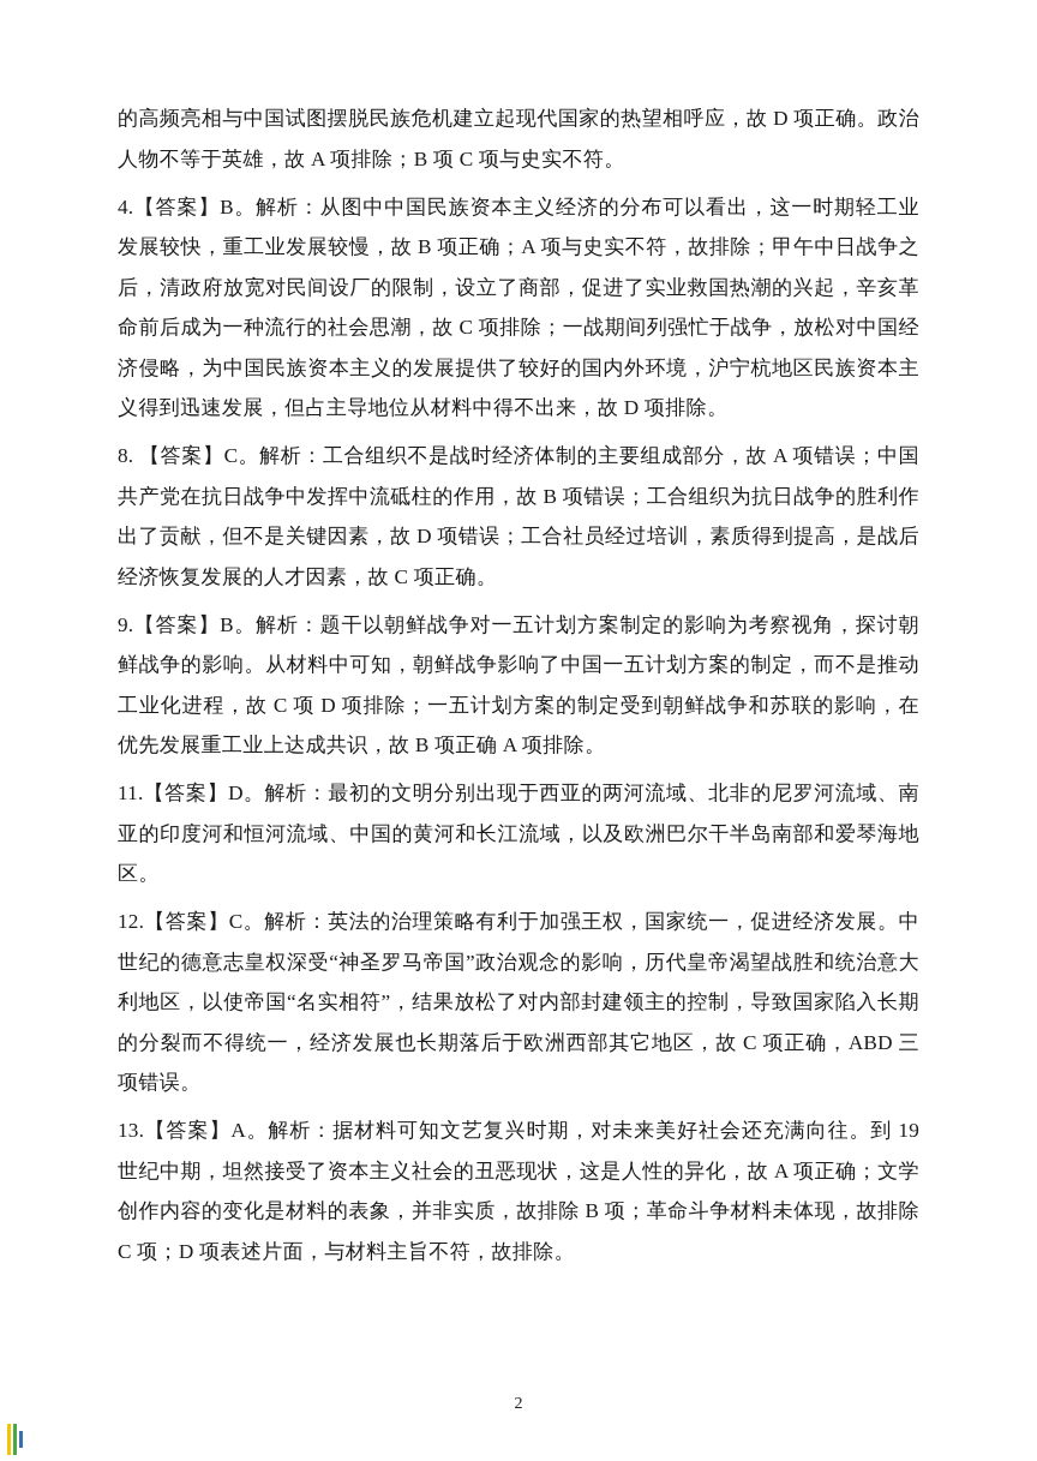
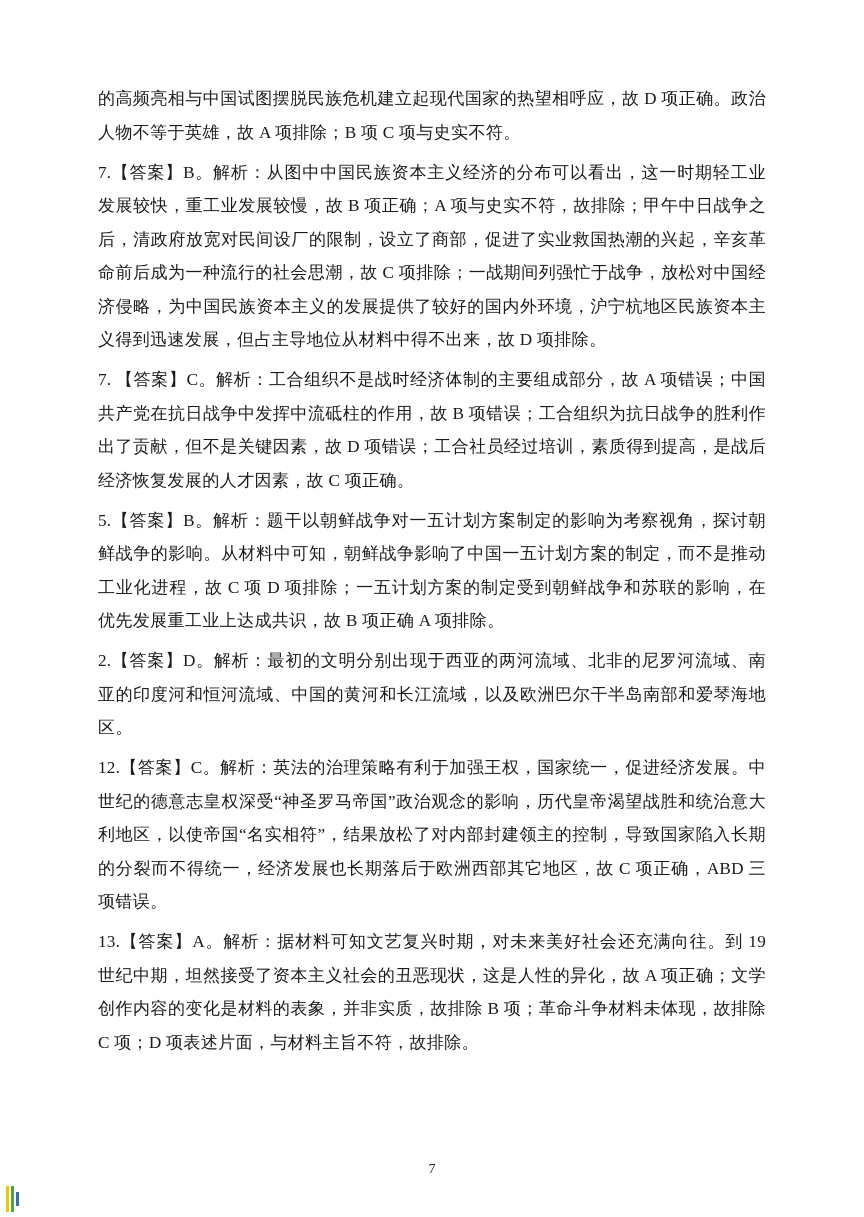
  的高频亮相与中国试图摆脱民族危机建立起现代国家的热望相呼应，故 D 项正确。政治人物不等于英雄，故 A 项排除；B 项 C 项与史实不符。
- 4.【答案】B。解析：从图中中国民族资本主义经济的分布可以看出，这一时期轻工业发展较快，重工业发展较慢，故 B 项正确；A 项与史实不符，故排除；甲午中日战争之后，清政府放宽对民间设厂的限制，设立了商部，促进了实业救国热潮的兴起，辛亥革命前后成为一种流行的社会思潮，故 C 项排除；一战期间列强忙于战争，放松对中国经济侵略，为中国民族资本主义的发展提供了较好的国内外环境，沪宁杭地区民族资本主义得到迅速发展，但占主导地位从材料中得不出来，故 D 项排除。
+ 7.【答案】B。解析：从图中中国民族资本主义经济的分布可以看出，这一时期轻工业发展较快，重工业发展较慢，故 B 项正确；A 项与史实不符，故排除；甲午中日战争之后，清政府放宽对民间设厂的限制，设立了商部，促进了实业救国热潮的兴起，辛亥革命前后成为一种流行的社会思潮，故 C 项排除；一战期间列强忙于战争，放松对中国经济侵略，为中国民族资本主义的发展提供了较好的国内外环境，沪宁杭地区民族资本主义得到迅速发展，但占主导地位从材料中得不出来，故 D 项排除。
- 8. 【答案】C。解析：工合组织不是战时经济体制的主要组成部分，故 A 项错误；中国共产党在抗日战争中发挥中流砥柱的作用，故 B 项错误；工合组织为抗日战争的胜利作出了贡献，但不是关键因素，故 D 项错误；工合社员经过培训，素质得到提高，是战后经济恢复发展的人才因素，故 C 项正确。
+ 7. 【答案】C。解析：工合组织不是战时经济体制的主要组成部分，故 A 项错误；中国共产党在抗日战争中发挥中流砥柱的作用，故 B 项错误；工合组织为抗日战争的胜利作出了贡献，但不是关键因素，故 D 项错误；工合社员经过培训，素质得到提高，是战后经济恢复发展的人才因素，故 C 项正确。
- 9.【答案】B。解析：题干以朝鲜战争对一五计划方案制定的影响为考察视角，探讨朝鲜战争的影响。从材料中可知，朝鲜战争影响了中国一五计划方案的制定，而不是推动工业化进程，故 C 项 D 项排除；一五计划方案的制定受到朝鲜战争和苏联的影响，在优先发展重工业上达成共识，故 B 项正确 A 项排除。
+ 5.【答案】B。解析：题干以朝鲜战争对一五计划方案制定的影响为考察视角，探讨朝鲜战争的影响。从材料中可知，朝鲜战争影响了中国一五计划方案的制定，而不是推动工业化进程，故 C 项 D 项排除；一五计划方案的制定受到朝鲜战争和苏联的影响，在优先发展重工业上达成共识，故 B 项正确 A 项排除。
- 11.【答案】D。解析：最初的文明分别出现于西亚的两河流域、北非的尼罗河流域、南亚的印度河和恒河流域、中国的黄河和长江流域，以及欧洲巴尔干半岛南部和爱琴海地区。
+ 2.【答案】D。解析：最初的文明分别出现于西亚的两河流域、北非的尼罗河流域、南亚的印度河和恒河流域、中国的黄河和长江流域，以及欧洲巴尔干半岛南部和爱琴海地区。
  12.【答案】C。解析：英法的治理策略有利于加强王权，国家统一，促进经济发展。中世纪的德意志皇权深受“神圣罗马帝国”政治观念的影响，历代皇帝渴望战胜和统治意大利地区，以使帝国“名实相符”，结果放松了对内部封建领主的控制，导致国家陷入长期的分裂而不得统一，经济发展也长期落后于欧洲西部其它地区，故 C 项正确，ABD 三项错误。
  13.【答案】A。解析：据材料可知文艺复兴时期，对未来美好社会还充满向往。到 19 世纪中期，坦然接受了资本主义社会的丑恶现状，这是人性的异化，故 A 项正确；文学创作内容的变化是材料的表象，并非实质，故排除 B 项；革命斗争材料未体现，故排除 C 项；D 项表述片面，与材料主旨不符，故排除。
- 2
+ 7
